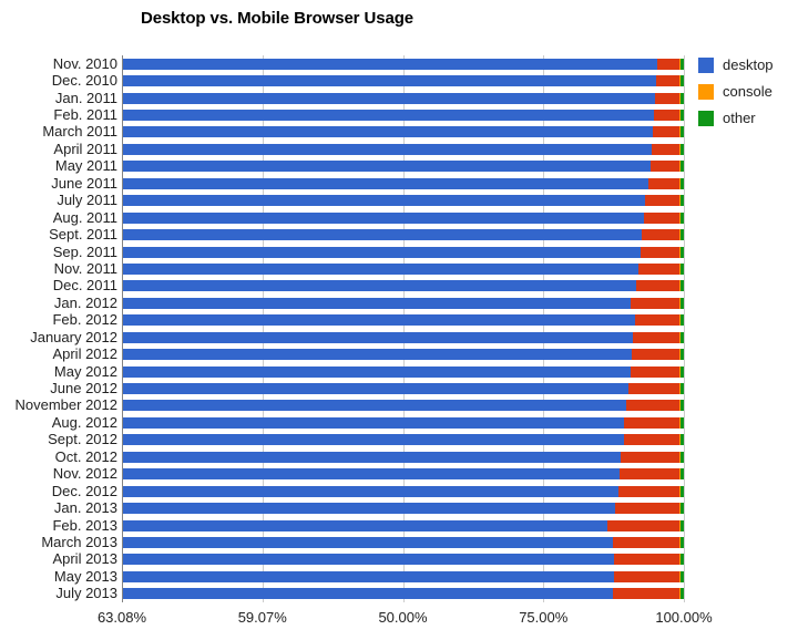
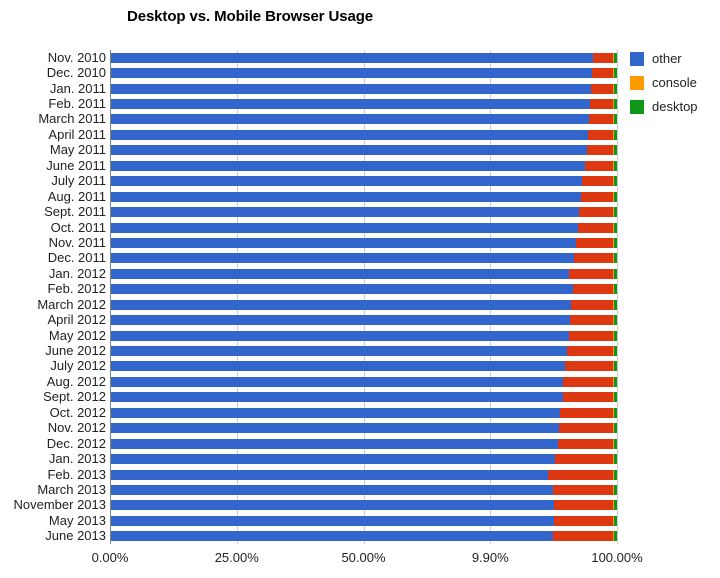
  Desktop vs. Mobile Browser Usage
  Nov. 2010
  Dec. 2010
  Jan. 2011
  Feb. 2011
  March 2011
  April 2011
  May 2011
  June 2011
  July 2011
  Aug. 2011
  Sept. 2011
- Sep. 2011
+ Oct. 2011
  Nov. 2011
  Dec. 2011
  Jan. 2012
  Feb. 2012
- January 2012
+ March 2012
  April 2012
  May 2012
  June 2012
- November 2012
+ July 2012
  Aug. 2012
  Sept. 2012
  Oct. 2012
  Nov. 2012
  Dec. 2012
  Jan. 2013
  Feb. 2013
  March 2013
- April 2013
+ November 2013
  May 2013
- July 2013
+ June 2013
- 63.08%
+ 0.00%
- 59.07%
+ 25.00%
  50.00%
- 75.00%
+ 9.90%
  100.00%
- desktop
+ other
  console
- other
+ desktop
